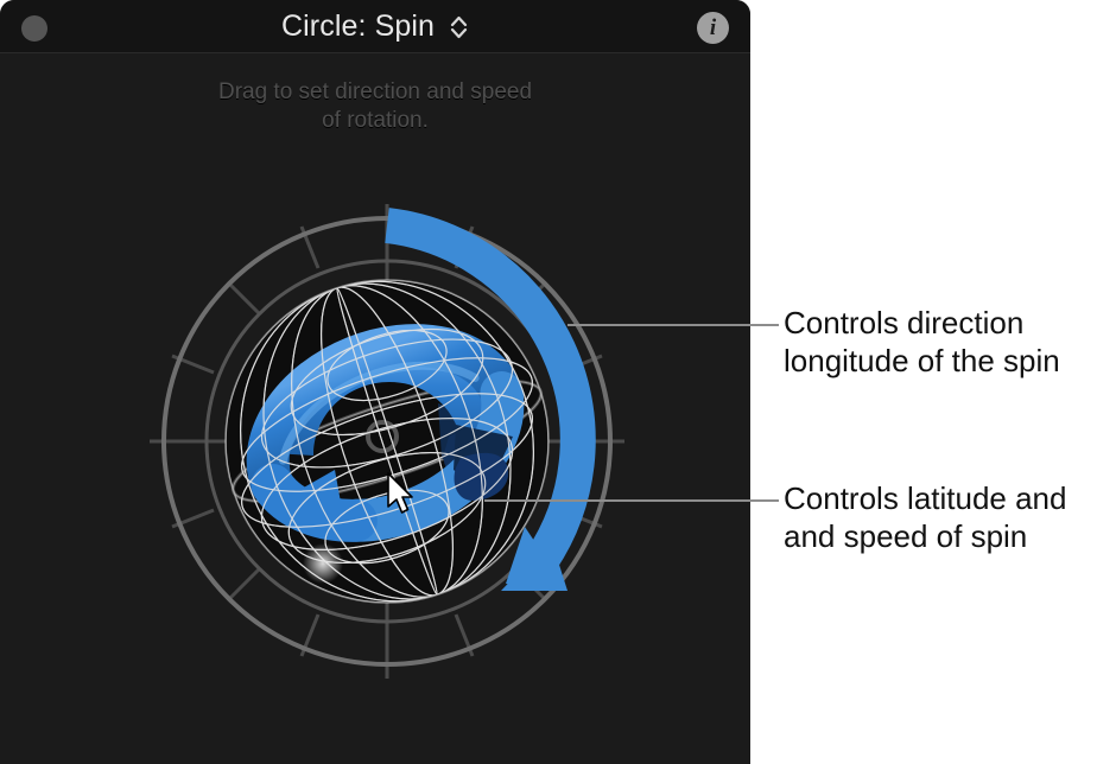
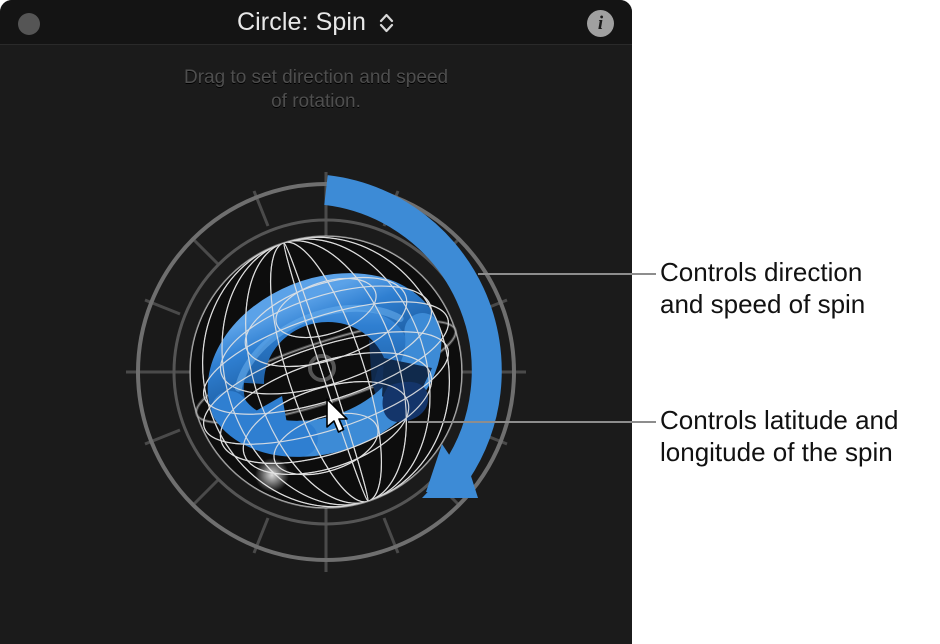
  Circle: Spin
  i
  Drag to set direction and speed
  of rotation.
  Controls direction
- longitude of the spin
+ and speed of spin
  Controls latitude and
- and speed of spin
+ longitude of the spin
